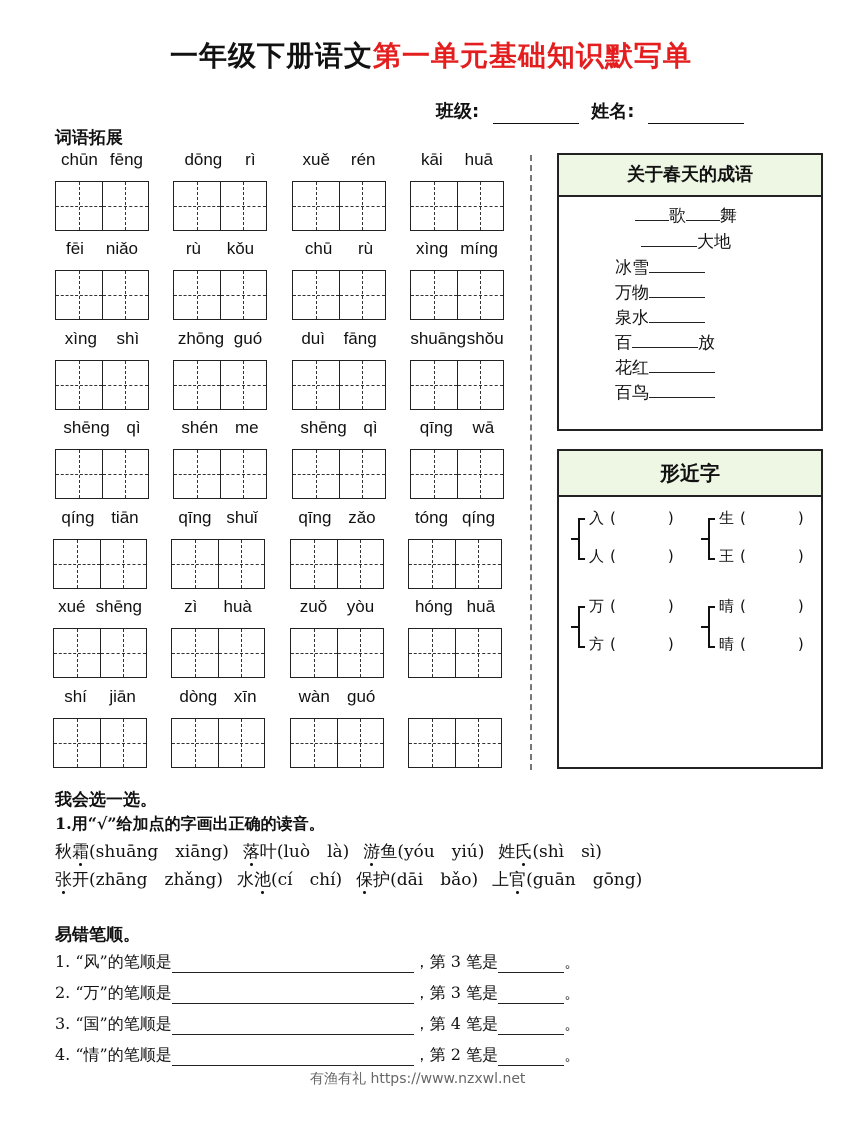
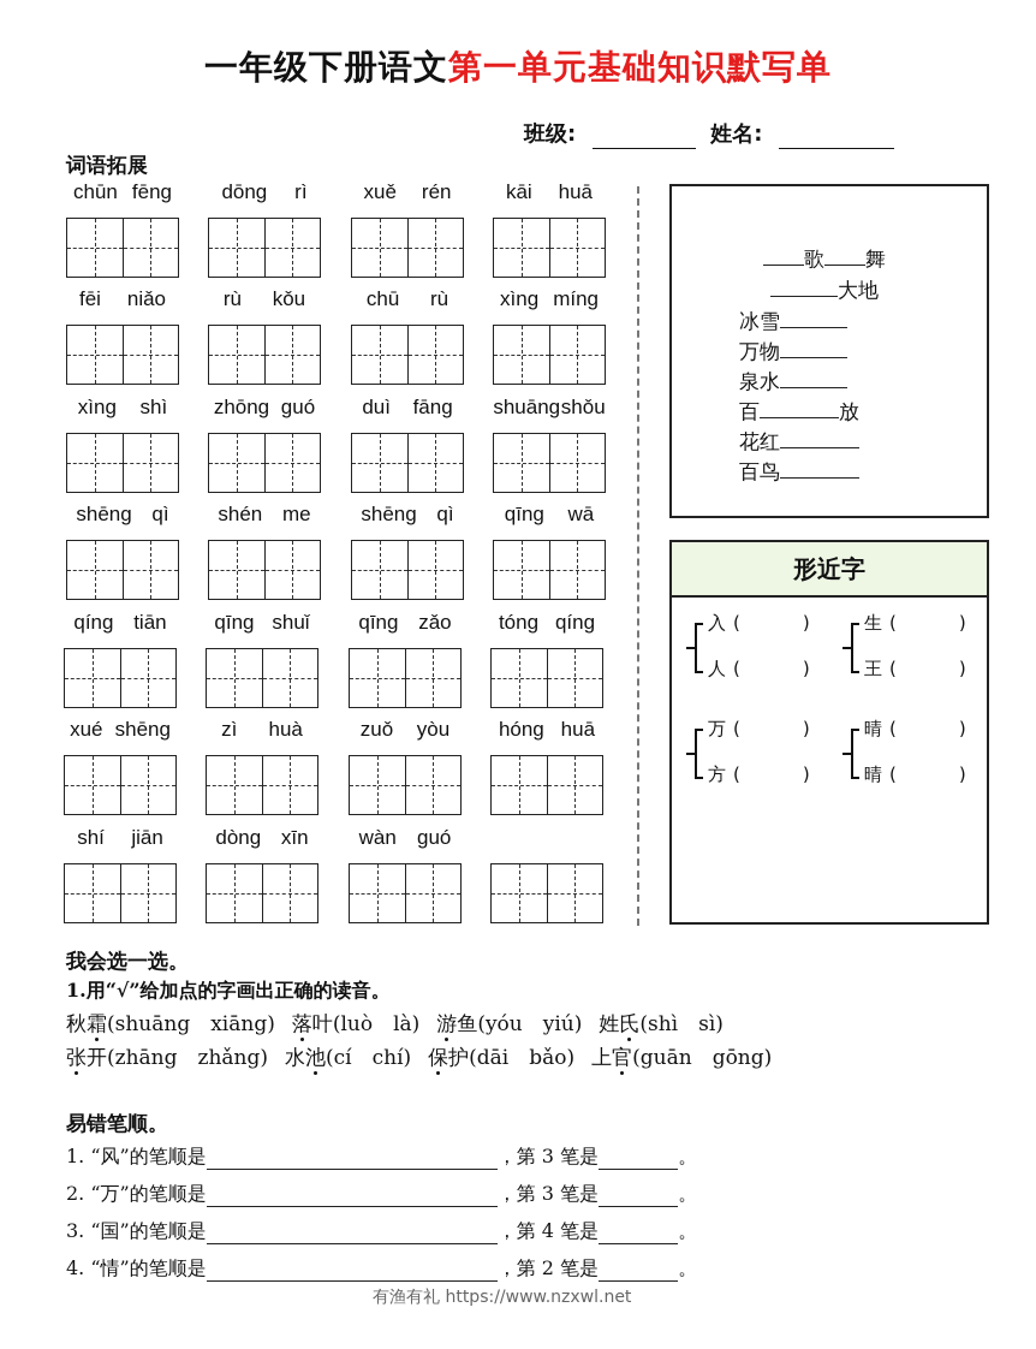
  一年级下册语文第一单元基础知识默写单
  班级:
  姓名:
  词语拓展
  chūn
  fēng
  dōng
  rì
  xuě
  rén
  kāi
  huā
  fēi
  niǎo
  rù
  kǒu
  chū
  rù
  xìng
  míng
  xìng
  shì
  zhōng
  guó
  duì
  fāng
  shuāng
  shǒu
  shēng
  qì
  shén
  me
  shēng
  qì
  qīng
  wā
  qíng
  tiān
  qīng
  shuǐ
  qīng
  zǎo
  tóng
  qíng
  xué
  shēng
  zì
  huà
  zuǒ
  yòu
  hóng
  huā
  shí
  jiān
  dòng
  xīn
  wàn
  guó
- 关于春天的成语
  歌 舞
  大地
  冰雪
  万物
  泉水
  百 放
  花红
  百鸟
  形近字
  入 ( )
  人 ( )
  生 ( )
  王 ( )
  万 ( )
  方 ( )
  晴 ( )
  晴 ( )
  我会选一选。
  1.用“√”给加点的字画出正确的读音。
  秋霜(shuāng xiāng) 落叶(luò là) 游鱼(yóu yiú) 姓氏(shì sì)
  张开(zhāng zhǎng) 水池(cí chí) 保护(dāi bǎo) 上官(guān gōng)
  易错笔顺。
  1. “风”的笔顺是
  ，第 3 笔是
  。
  2. “万”的笔顺是
  ，第 3 笔是
  。
  3. “国”的笔顺是
  ，第 4 笔是
  。
  4. “情”的笔顺是
  ，第 2 笔是
  。
  有渔有礼 https://www.nzxwl.net
